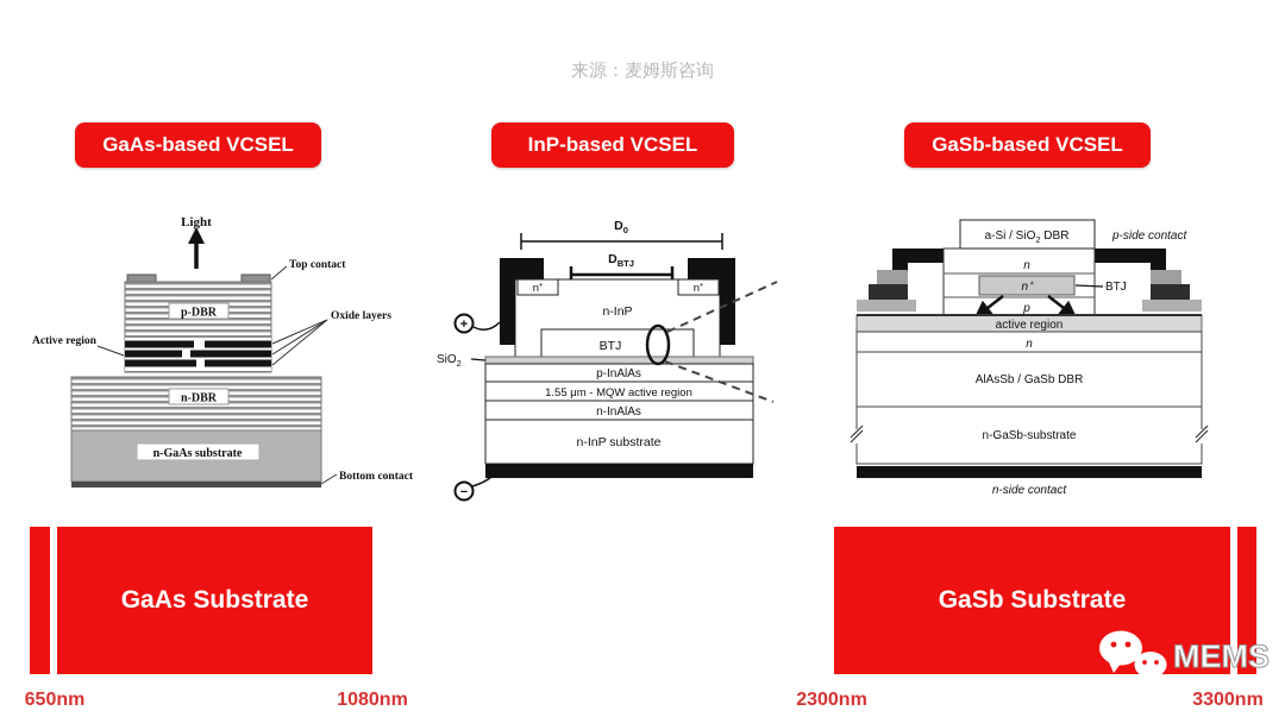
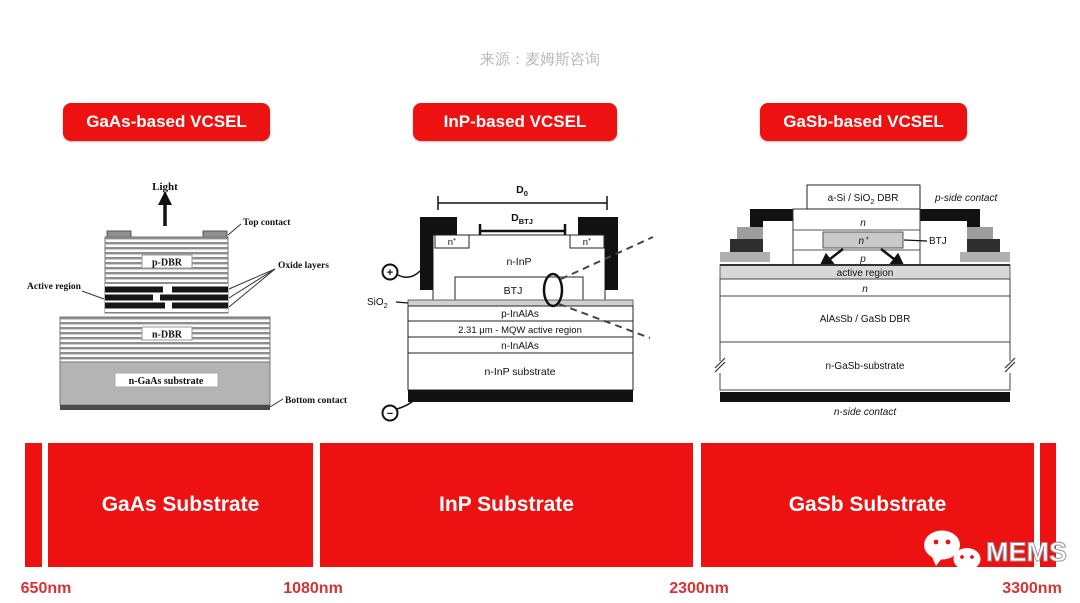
  来源：麦姆斯咨询
  GaAs-based VCSEL
  InP-based VCSEL
  GaSb-based VCSEL
  Light
  p-DBR
  n-DBR
  n-GaAs substrate
  Top contact
  Oxide layers
  Active region
  Bottom contact
  D0
  DBTJ
  n⁺
  n⁺
  n-InP
  BTJ
  SiO2
  p-InAlAs
- 1.55 μm - MQW active region
+ 2.31 μm - MQW active region
  n-InAlAs
  n-InP substrate
  +
  −
  a-Si / SiO2 DBR
  p-side contact
  n
  n⁺
  p
  BTJ
  active region
  n
  AlAsSb / GaSb DBR
  n-GaSb-substrate
  n-side contact
  GaAs Substrate
+ InP Substrate
  GaSb Substrate
  650nm
  1080nm
  2300nm
  3300nm
  MEMS
